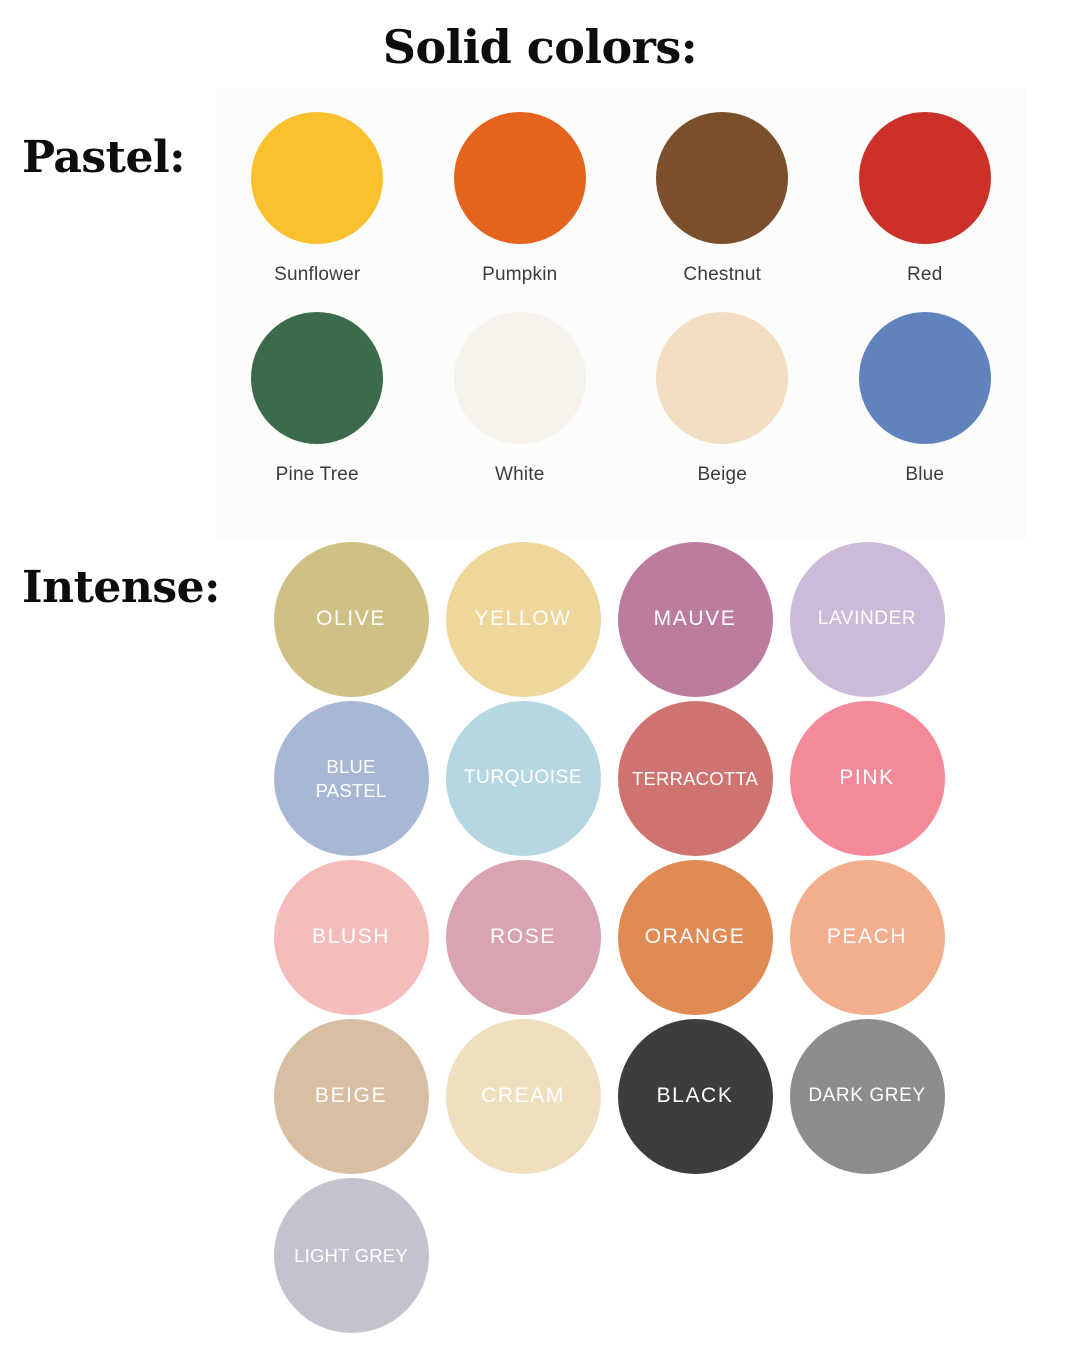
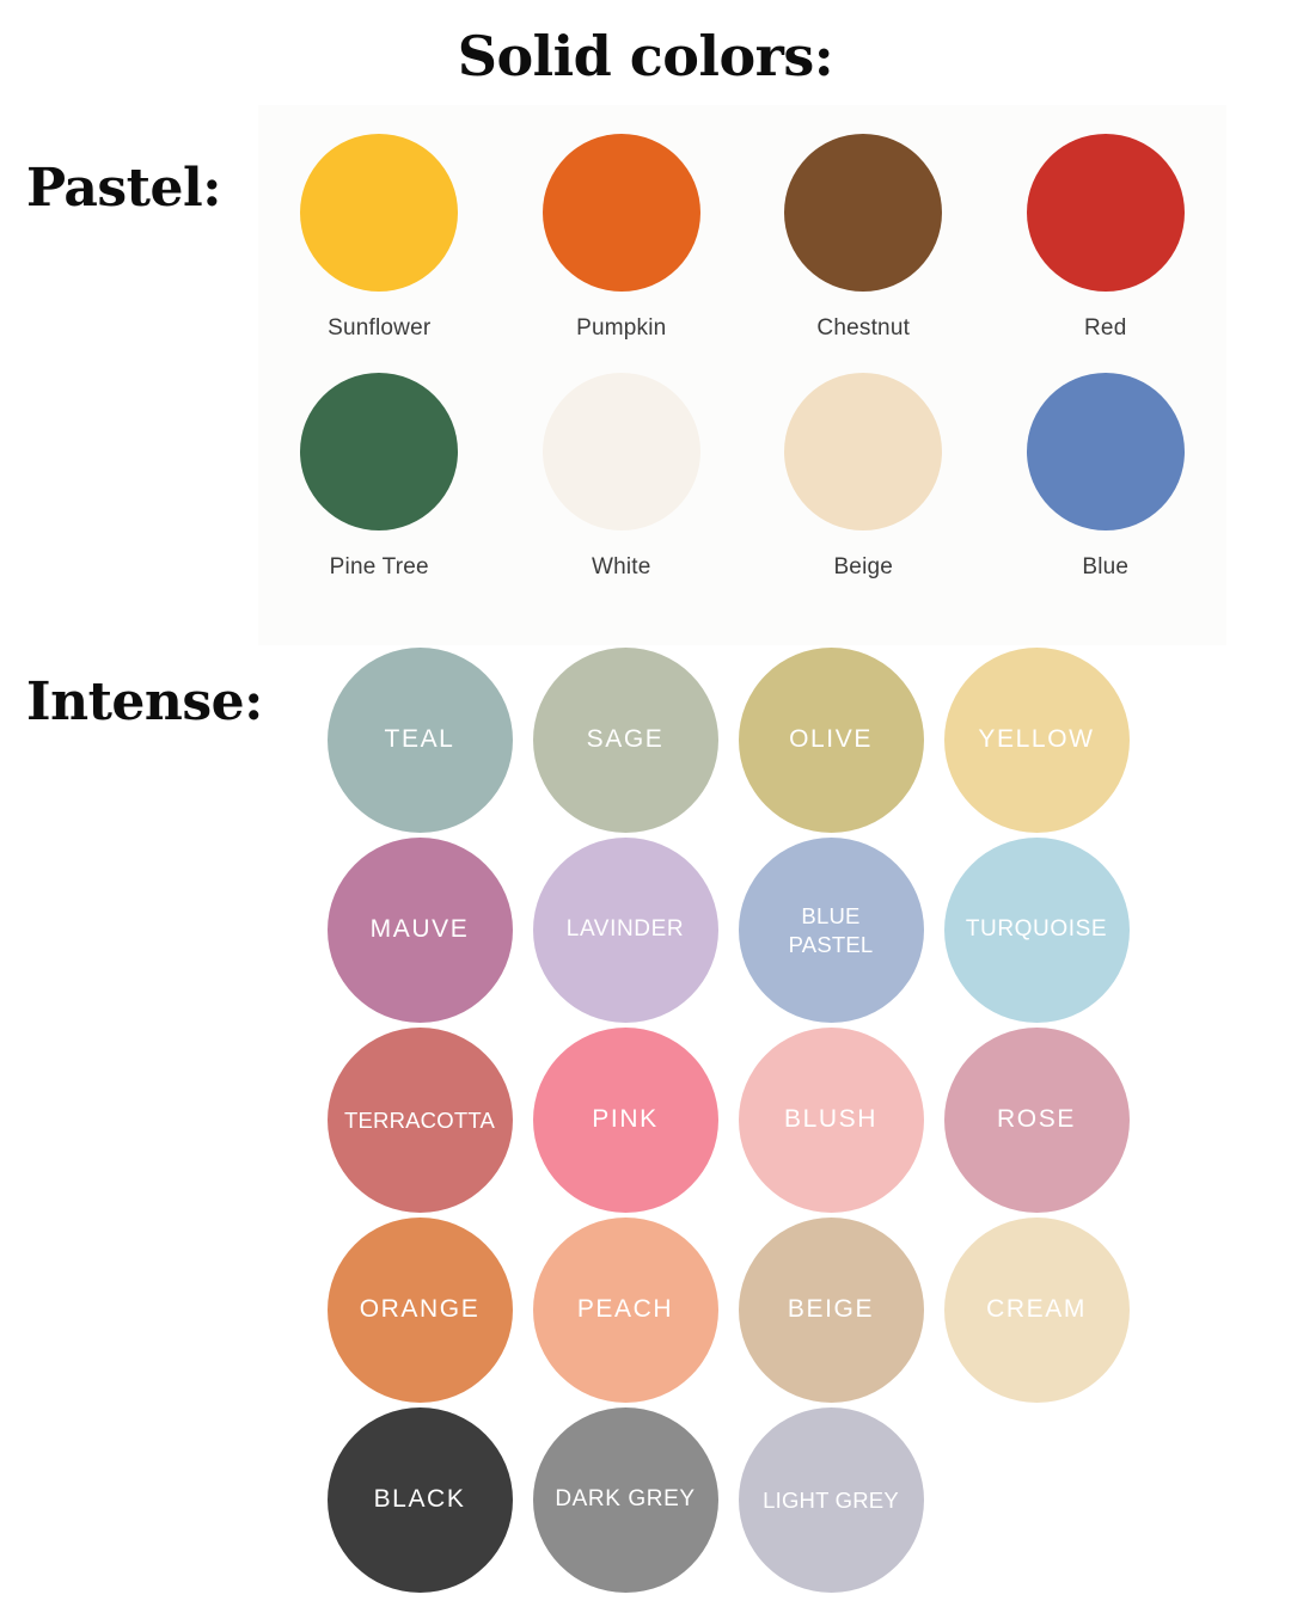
  Solid colors:
  Pastel:
  Sunflower
  Pumpkin
  Chestnut
  Red
  Pine Tree
  White
  Beige
  Blue
  Intense:
+ TEAL
+ SAGE
  OLIVE
  YELLOW
  MAUVE
  LAVINDER
  BLUE
  PASTEL
  TURQUOISE
  TERRACOTTA
  PINK
  BLUSH
  ROSE
  ORANGE
  PEACH
  BEIGE
  CREAM
  BLACK
  DARK GREY
  LIGHT GREY
